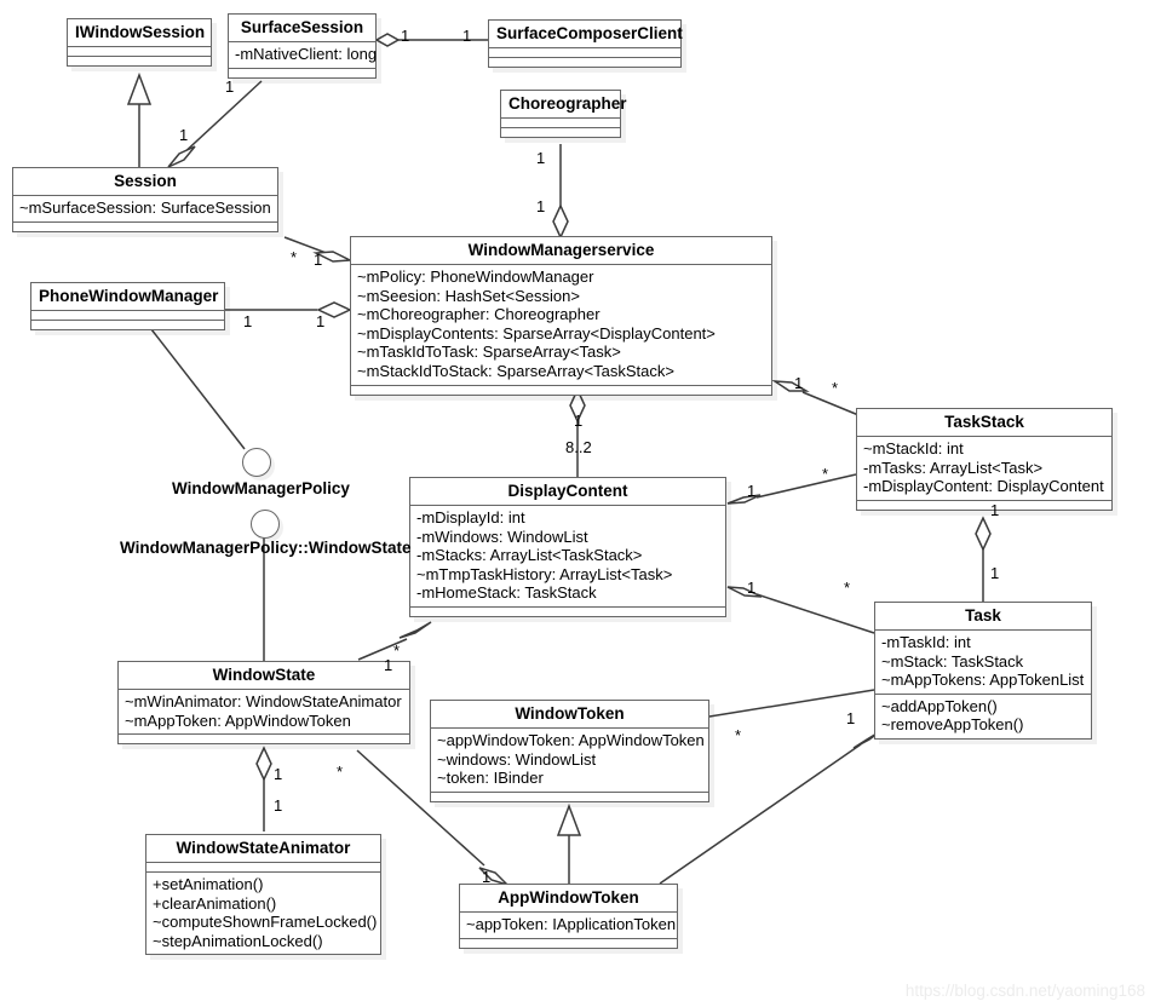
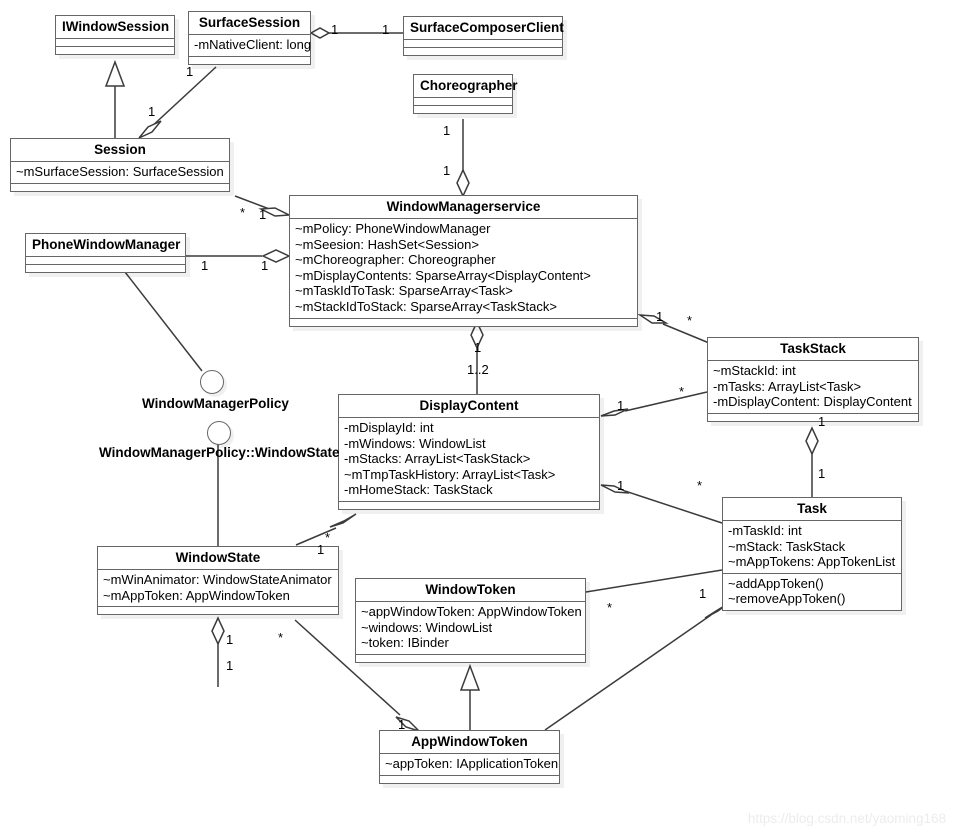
  IWindowSession
  SurfaceSession
  -mNativeClient: long
  SurfaceComposerClient
  Choreographer
  Session
  ~mSurfaceSession: SurfaceSession
  PhoneWindowManager
  WindowManagerservice
  ~mPolicy: PhoneWindowManager
  ~mSeesion: HashSet<Session>
  ~mChoreographer: Choreographer
  ~mDisplayContents: SparseArray<DisplayContent>
  ~mTaskIdToTask: SparseArray<Task>
  ~mStackIdToStack: SparseArray<TaskStack>
  TaskStack
  ~mStackId: int
  -mTasks: ArrayList<Task>
  -mDisplayContent: DisplayContent
  DisplayContent
  -mDisplayId: int
  -mWindows: WindowList
  -mStacks: ArrayList<TaskStack>
  ~mTmpTaskHistory: ArrayList<Task>
  -mHomeStack: TaskStack
  Task
  -mTaskId: int
  ~mStack: TaskStack
  ~mAppTokens: AppTokenList
  ~addAppToken()
  ~removeAppToken()
  WindowState
  ~mWinAnimator: WindowStateAnimator
  ~mAppToken: AppWindowToken
  WindowToken
  ~appWindowToken: AppWindowToken
  ~windows: WindowList
  ~token: IBinder
- WindowStateAnimator
- +setAnimation()
- +clearAnimation()
- ~computeShownFrameLocked()
- ~stepAnimationLocked()
  AppWindowToken
  ~appToken: IApplicationToken
  WindowManagerPolicy
  WindowManagerPolicy::WindowState
  1
  1
  1
  1
  1
  1
  *
  1
  1
  1
  1
  *
  1
- 8..2
+ 1..2
  1
  *
  1
  1
  *
  1
  *
  1
  1
  *
  1
  *
  1
  1
